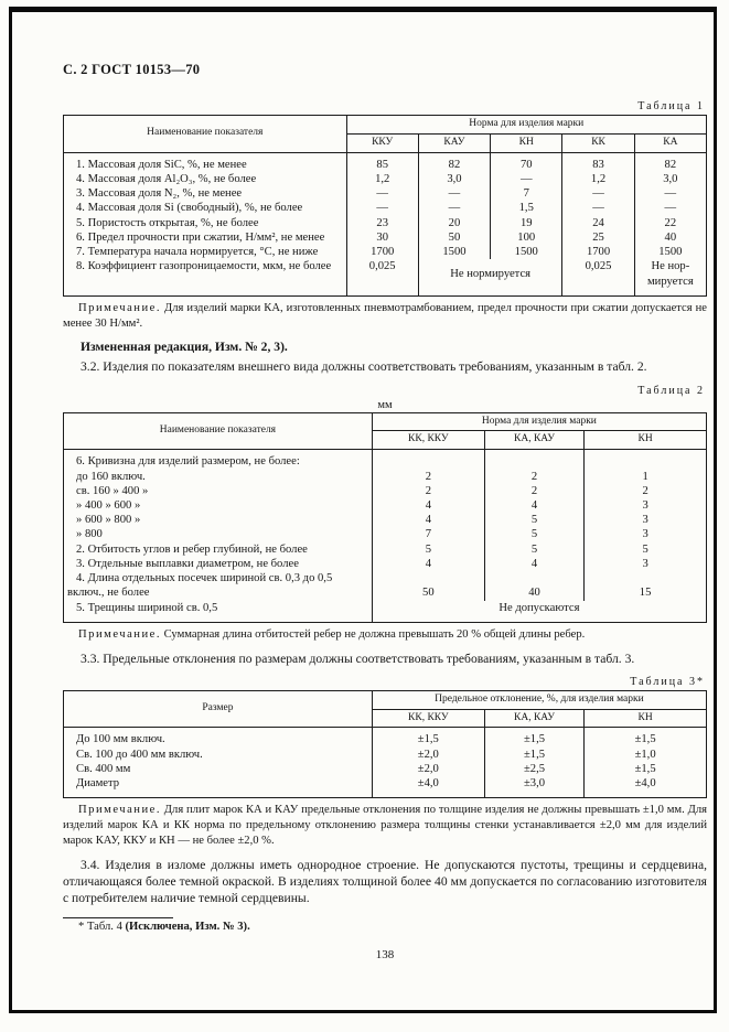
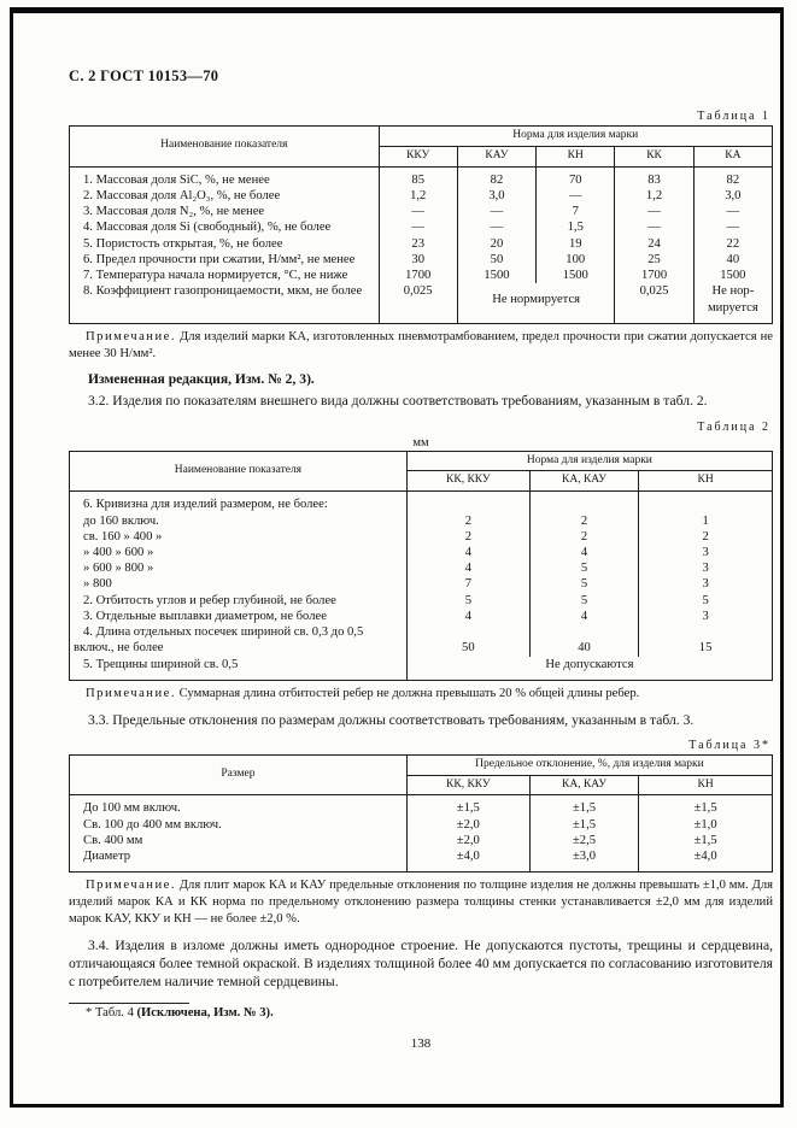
  С. 2 ГОСТ 10153—70
  Таблица 1
  Наименование показателя	Норма для изделия марки
  ККУ	КАУ	КН	КК	КА
  1. Массовая доля SiC, %, не менее	85	82	70	83	82
- 4. Массовая доля Al₂O₃, %, не более	1,2	3,0	—	1,2	3,0
+ 2. Массовая доля Al₂O₃, %, не более	1,2	3,0	—	1,2	3,0
  3. Массовая доля N₂, %, не менее	—	—	7	—	—
  4. Массовая доля Si (свободный), %, не более	—	—	1,5	—	—
  5. Пористость открытая, %, не более	23	20	19	24	22
  6. Предел прочности при сжатии, Н/мм², не менее	30	50	100	25	40
  7. Температура начала нормируется, °С, не ниже	1700	1500	1500	1700	1500
  8. Коэффициент газопроницаемости, мкм, не более	0,025	Не нормируется	0,025	Не нор-мируется
  Примечание. Для изделий марки КА, изготовленных пневмотрамбованием, предел прочности при сжатии допускается не менее 30 Н/мм².
  Измененная редакция, Изм. № 2, 3).
  3.2. Изделия по показателям внешнего вида должны соответствовать требованиям, указанным в табл. 2.
  Таблица 2
  мм
  Наименование показателя	Норма для изделия марки
  КК, ККУ	КА, КАУ	КН
  6. Кривизна для изделий размером, не более:
  до 160 включ.	2	2	1
  св. 160 » 400 »	2	2	2
  » 400 » 600 »	4	4	3
  » 600 » 800 »	4	5	3
  » 800	7	5	3
  2. Отбитость углов и ребер глубиной, не более	5	5	5
  3. Отдельные выплавки диаметром, не более	4	4	3
  4. Длина отдельных посечек шириной св. 0,3 до 0,5 включ., не более	50	40	15
  5. Трещины шириной св. 0,5	Не допускаются
  Примечание. Суммарная длина отбитостей ребер не должна превышать 20 % общей длины ребер.
  3.3. Предельные отклонения по размерам должны соответствовать требованиям, указанным в табл. 3.
  Таблица 3*
  Размер	Предельное отклонение, %, для изделия марки
  КК, ККУ	КА, КАУ	КН
  До 100 мм включ.	±1,5	±1,5	±1,5
  Св. 100 до 400 мм включ.	±2,0	±1,5	±1,0
  Св. 400 мм	±2,0	±2,5	±1,5
  Диаметр	±4,0	±3,0	±4,0
  Примечание. Для плит марок КА и КАУ предельные отклонения по толщине изделия не должны превышать ±1,0 мм. Для изделий марок КА и КК норма по предельному отклонению размера толщины стенки устанавливается ±2,0 мм для изделий марок КАУ, ККУ и КН — не более ±2,0 %.
  3.4. Изделия в изломе должны иметь однородное строение. Не допускаются пустоты, трещины и сердцевина, отличающаяся более темной окраской. В изделиях толщиной более 40 мм допускается по согласованию изготовителя с потребителем наличие темной сердцевины.
  * Табл. 4 (Исключена, Изм. № 3).
  138
